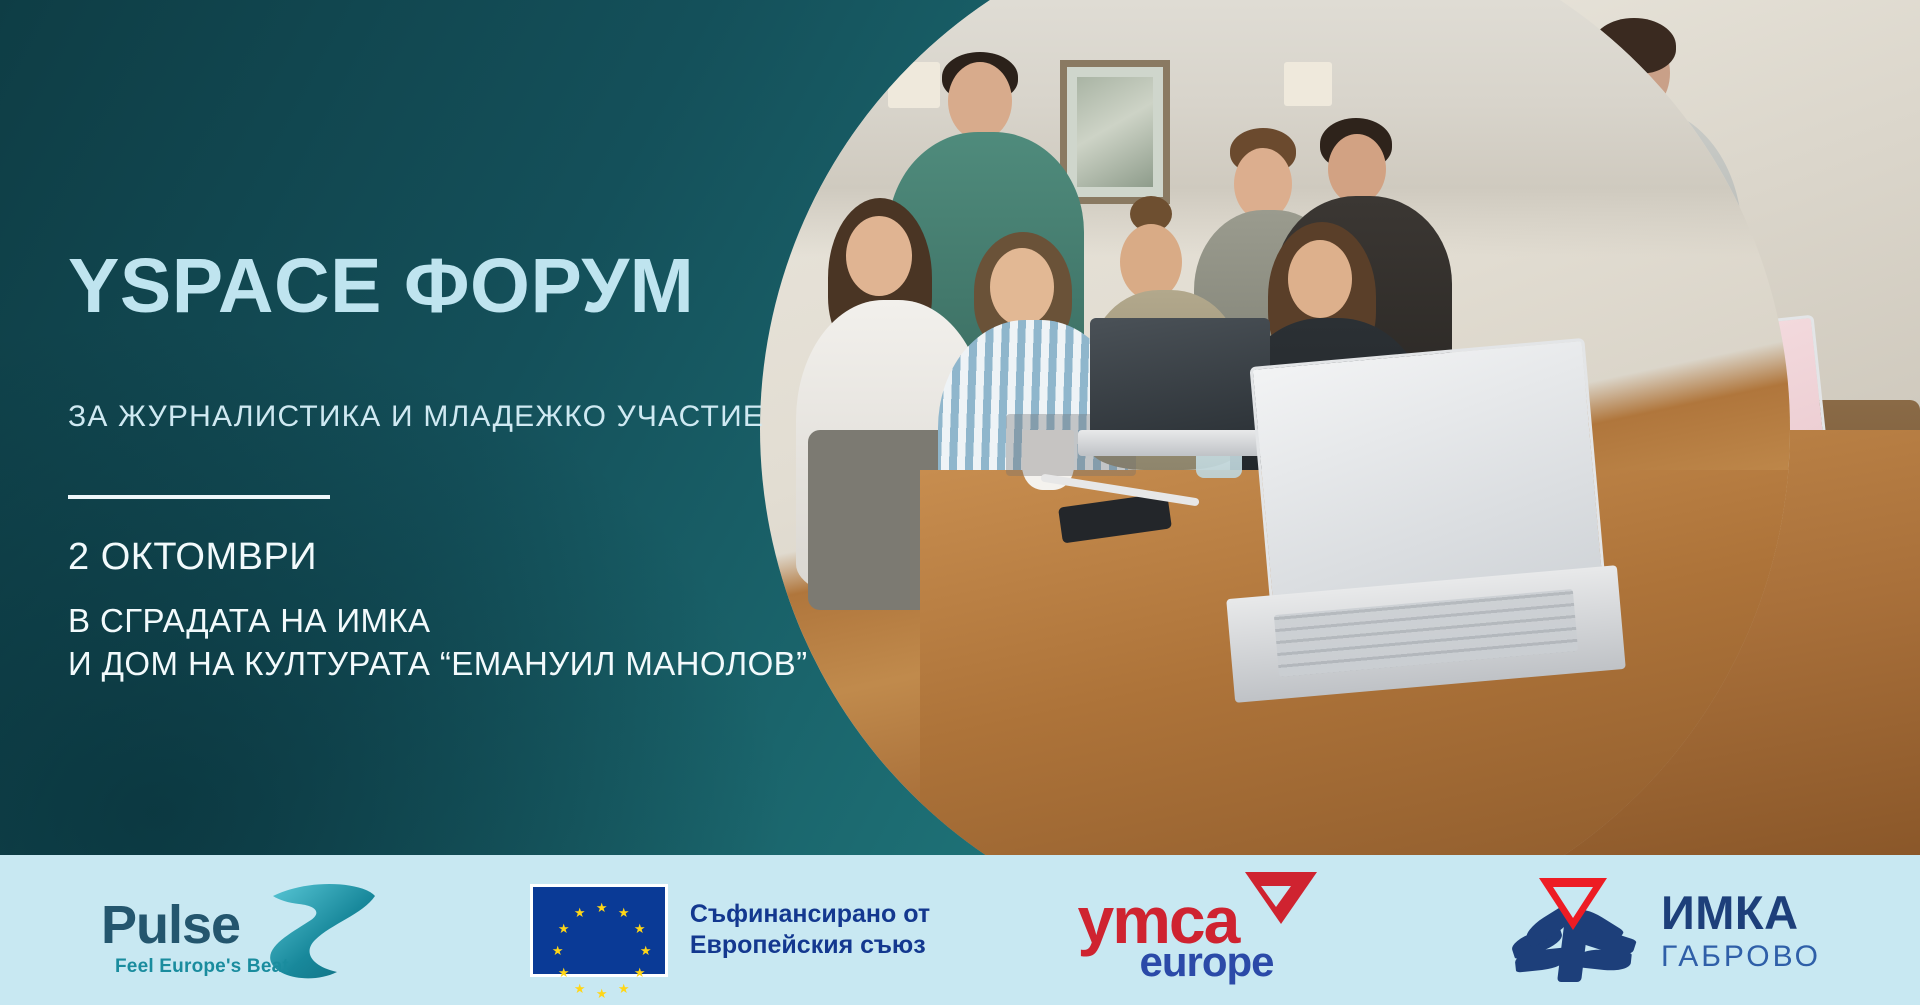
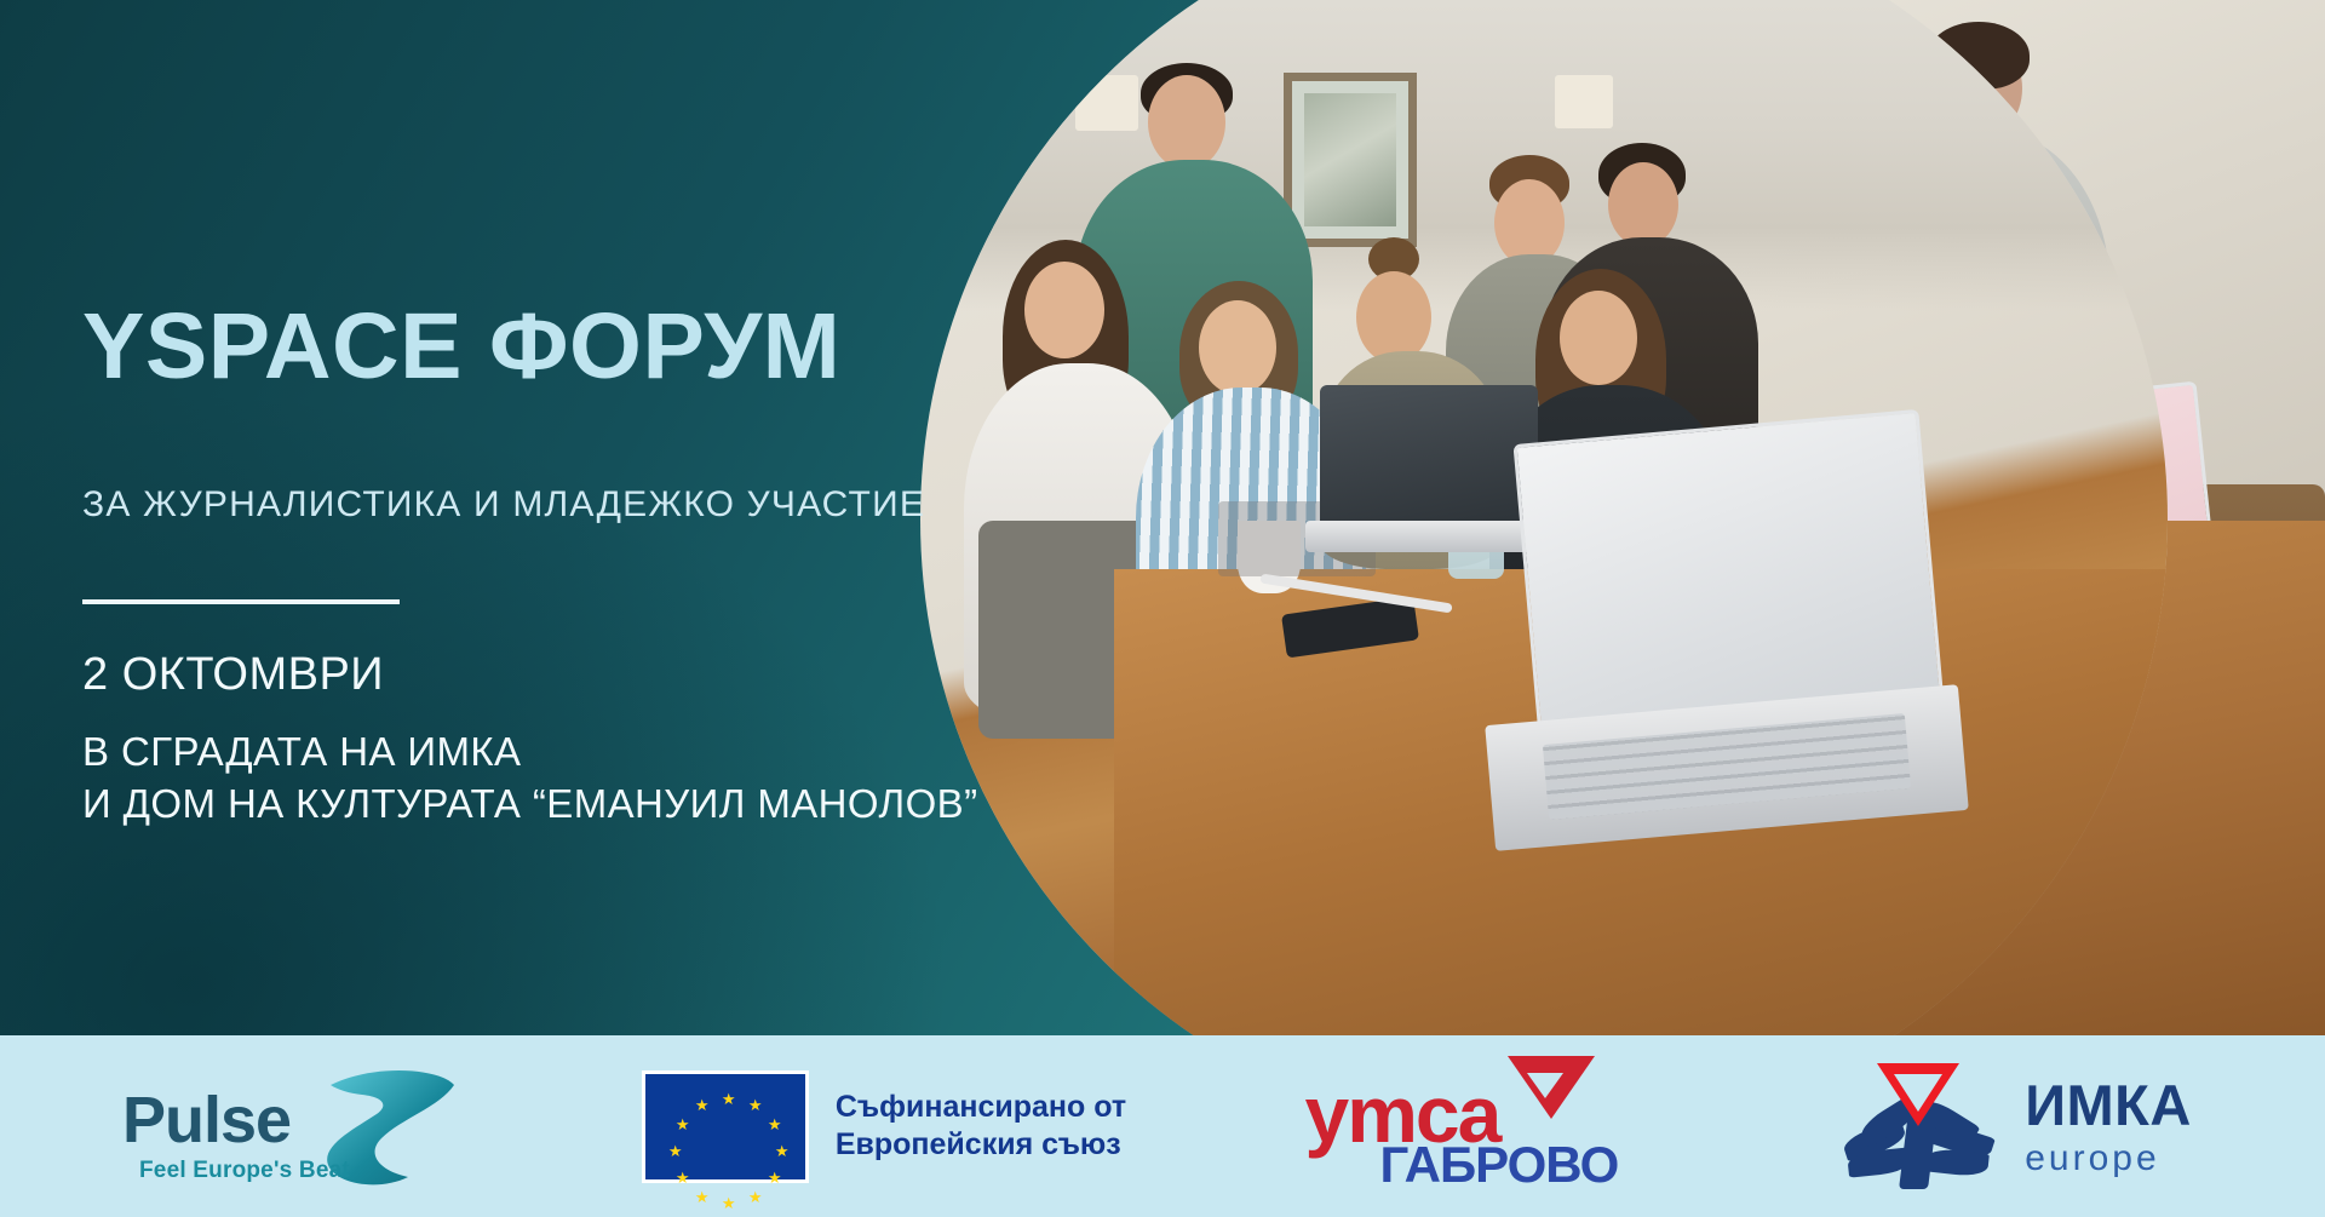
  YSPACE ФОРУМ
  ЗА ЖУРНАЛИСТИКА И МЛАДЕЖКО УЧАСТИЕ
  2 ОКТОМВРИ
  В СГРАДАТА НА ИМКА
  И ДОМ НА КУЛТУРАТА “ЕМАНУИЛ МАНОЛОВ”
  Pulse
  Feel Europe's Beat
  ★
  ★
  ★
  ★
  ★
  ★
  ★
  ★
  ★
  ★
  ★
  ★
  Съфинансирано от
  Европейския съюз
  ymca
- europe
+ ГАБРОВО
  ИМКА
- ГАБРОВО
+ europe
